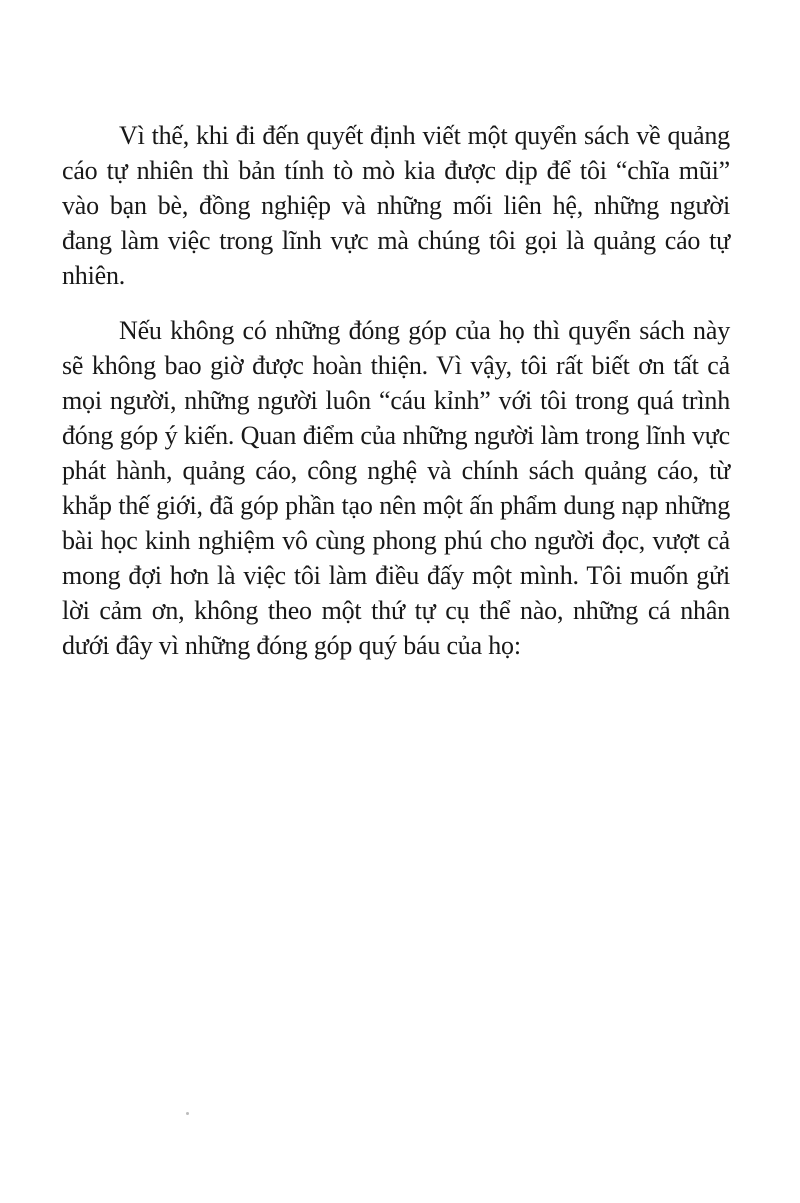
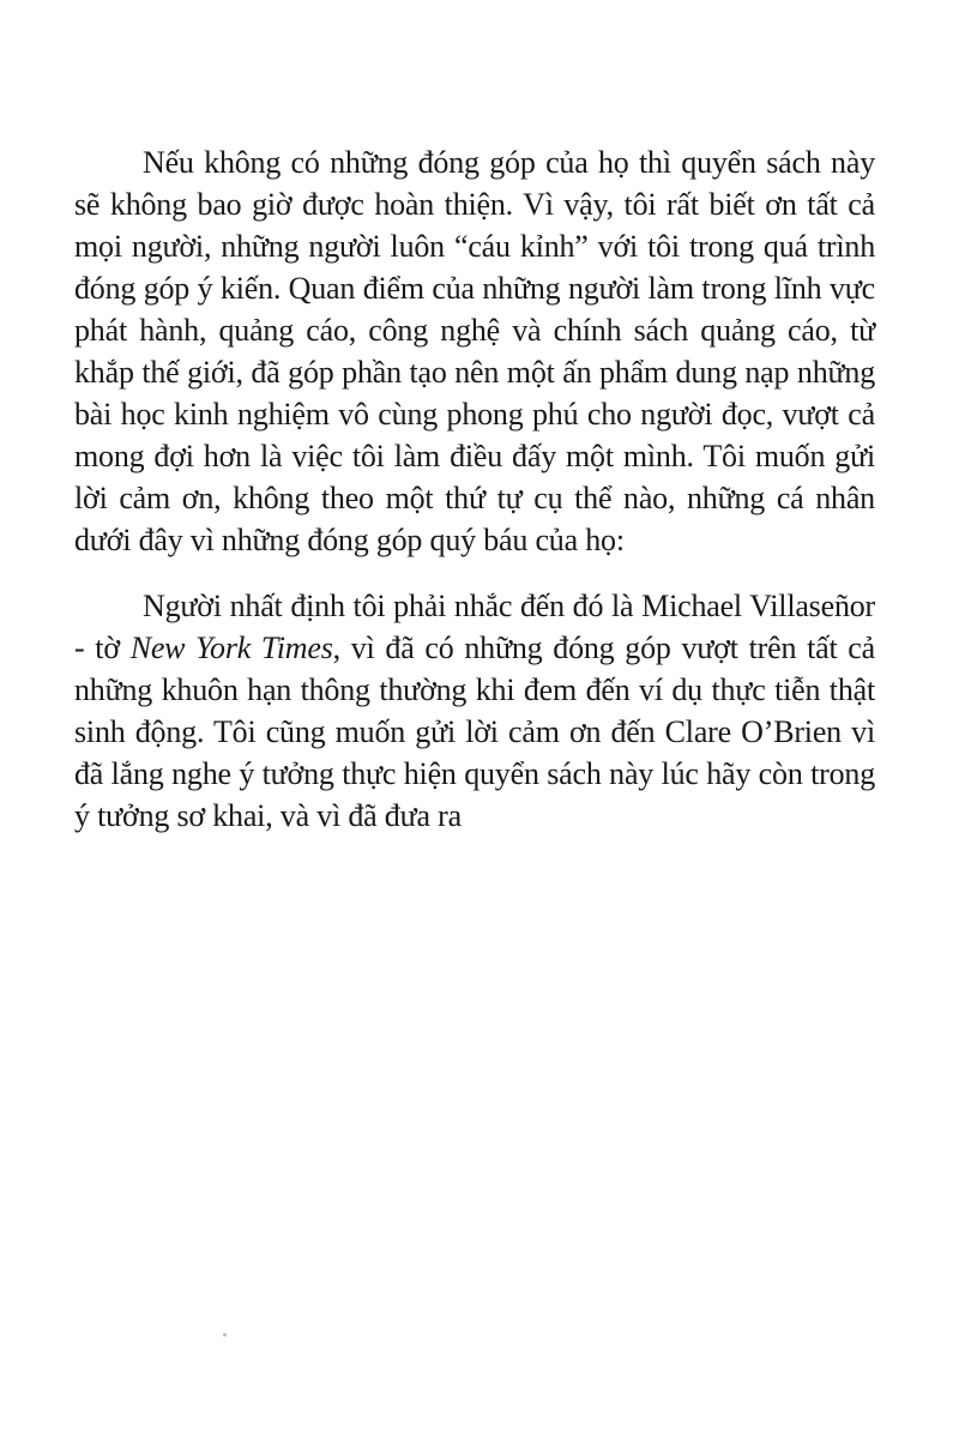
- Vì thế, khi đi đến quyết định viết một quyển sách về quảng cáo tự nhiên thì bản tính tò mò kia được dịp để tôi “chĩa mũi” vào bạn bè, đồng nghiệp và những mối liên hệ, những người đang làm việc trong lĩnh vực mà chúng tôi gọi là quảng cáo tự nhiên.
  Nếu không có những đóng góp của họ thì quyển sách này sẽ không bao giờ được hoàn thiện. Vì vậy, tôi rất biết ơn tất cả mọi người, những người luôn “cáu kỉnh” với tôi trong quá trình đóng góp ý kiến. Quan điểm của những người làm trong lĩnh vực phát hành, quảng cáo, công nghệ và chính sách quảng cáo, từ khắp thế giới, đã góp phần tạo nên một ấn phẩm dung nạp những bài học kinh nghiệm vô cùng phong phú cho người đọc, vượt cả mong đợi hơn là việc tôi làm điều đấy một mình. Tôi muốn gửi lời cảm ơn, không theo một thứ tự cụ thể nào, những cá nhân dưới đây vì những đóng góp quý báu của họ:
+ Người nhất định tôi phải nhắc đến đó là Michael Villaseñor - tờ New York Times, vì đã có những đóng góp vượt trên tất cả những khuôn hạn thông thường khi đem đến ví dụ thực tiễn thật sinh động. Tôi cũng muốn gửi lời cảm ơn đến Clare O’Brien vì đã lắng nghe ý tưởng thực hiện quyển sách này lúc hãy còn trong ý tưởng sơ khai, và vì đã đưa ra
